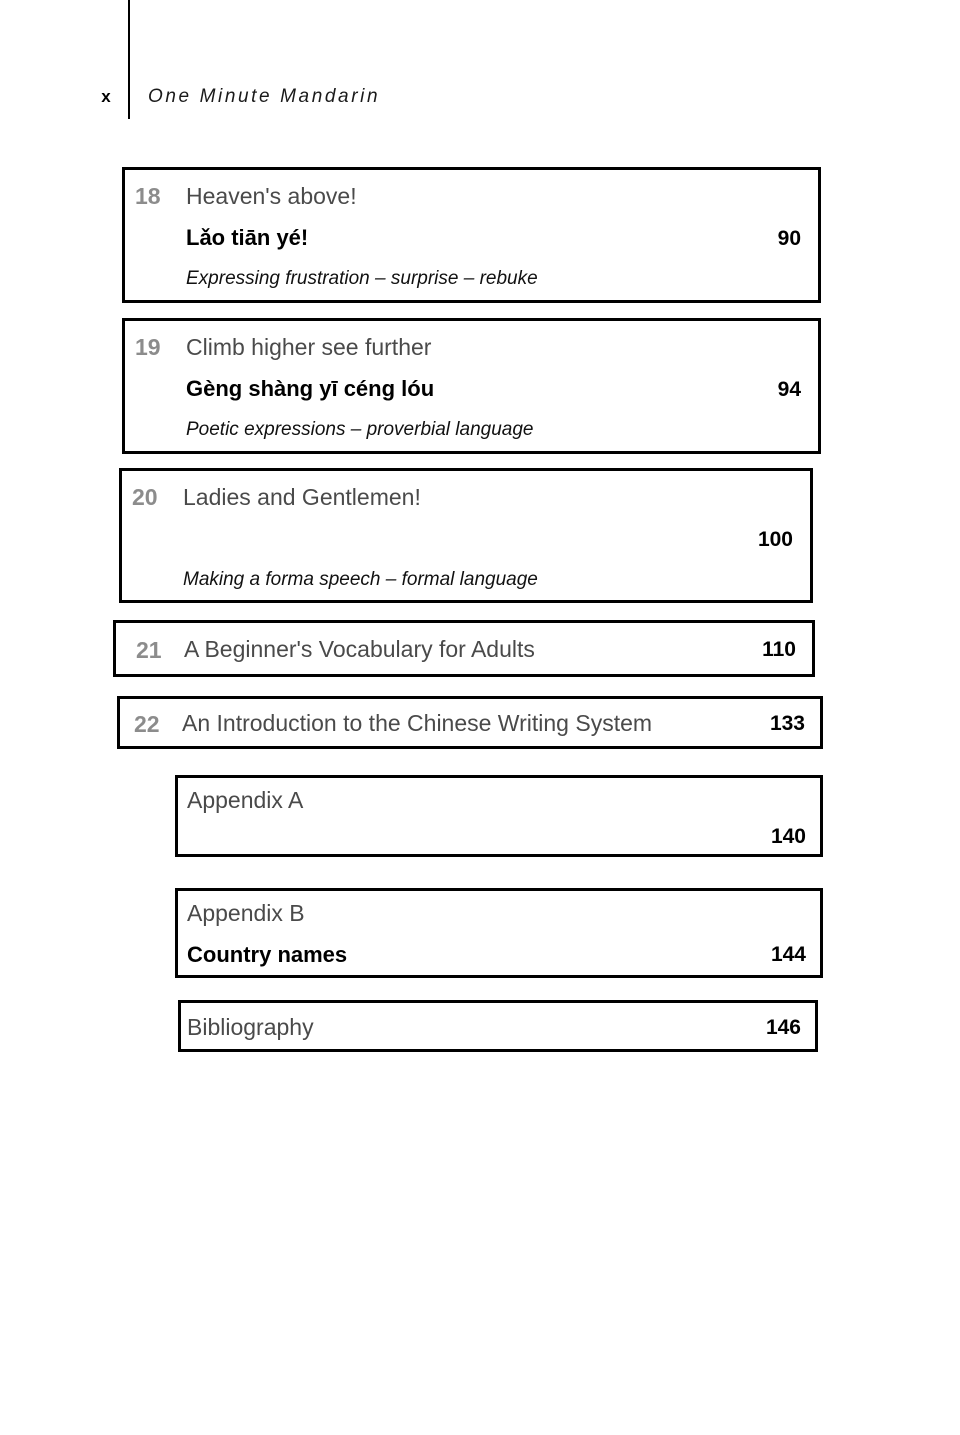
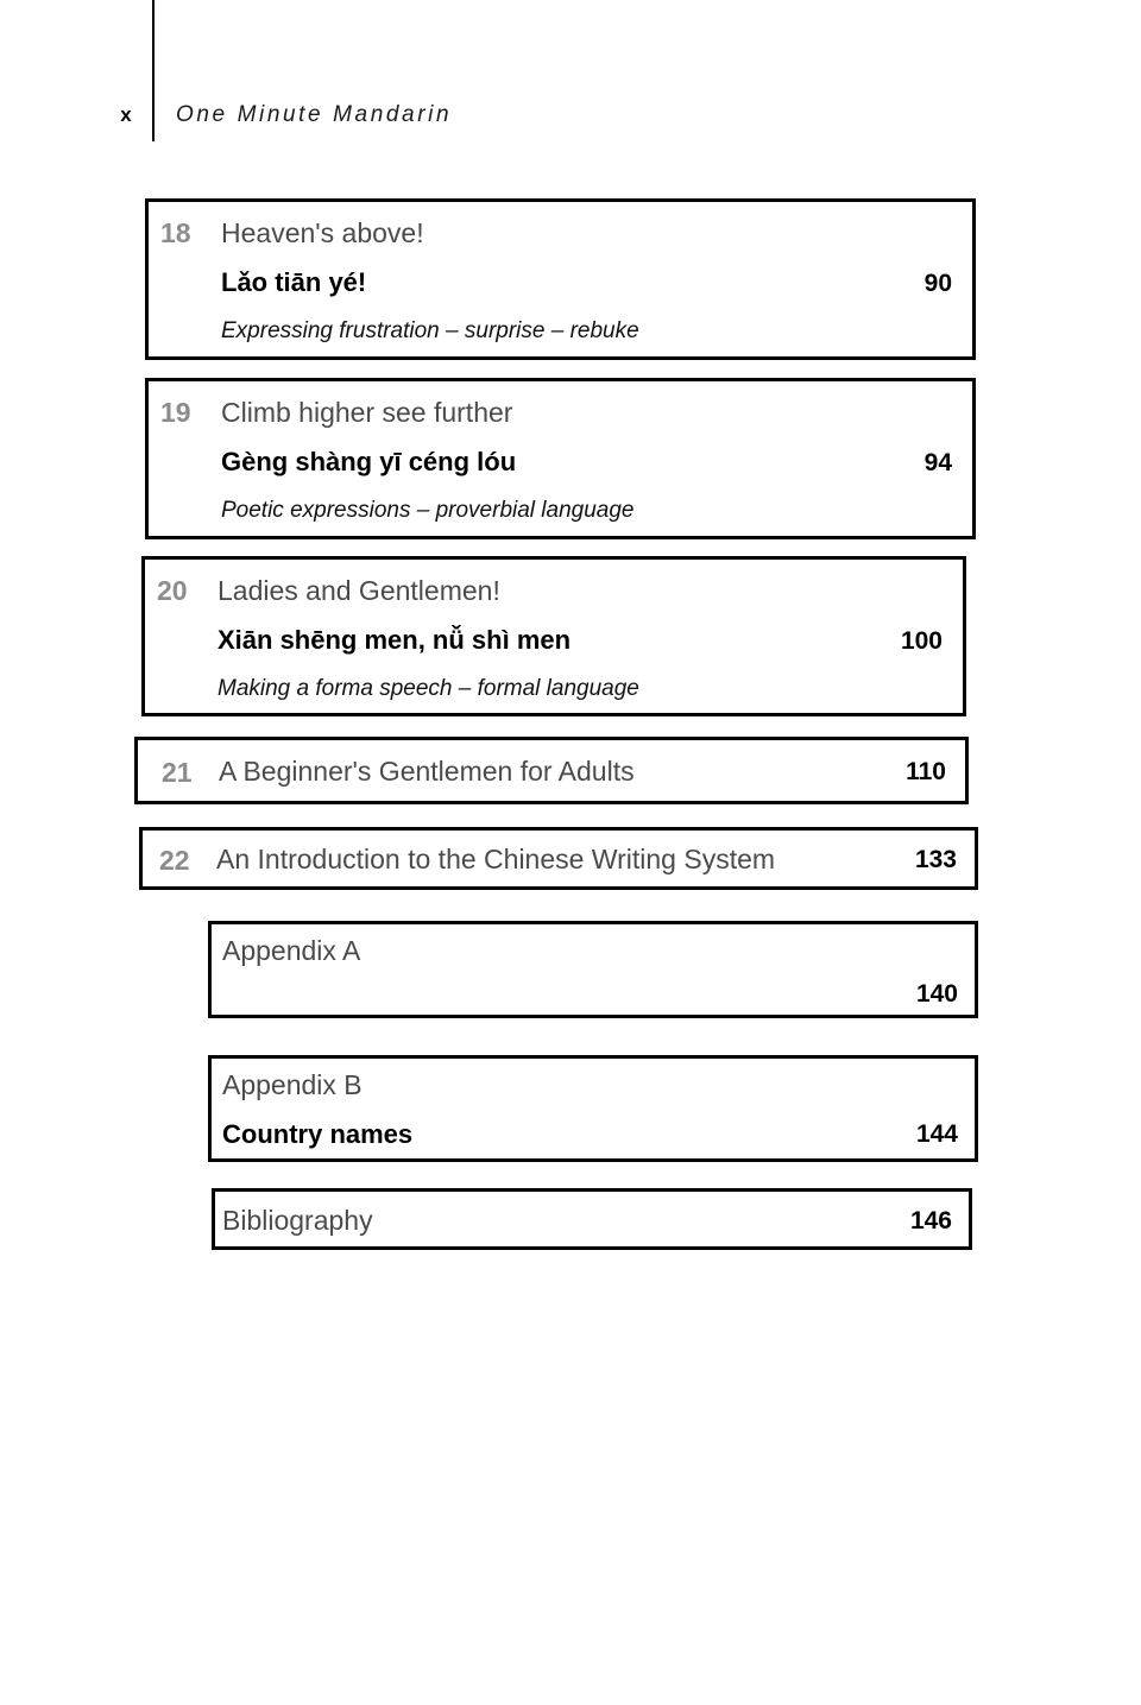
  x
  One Minute Mandarin
  18
  Heaven's above!
  Lǎo tiān yé!
  Expressing frustration – surprise – rebuke
  90
  19
  Climb higher see further
  Gèng shàng yī céng lóu
  Poetic expressions – proverbial language
  94
  20
  Ladies and Gentlemen!
+ Xiān shēng men, nǚ shì men
  Making a forma speech – formal language
  100
  21
- A Beginner's Vocabulary for Adults
+ A Beginner's Gentlemen for Adults
  110
  22
  An Introduction to the Chinese Writing System
  133
  Appendix A
  140
  Appendix B
  Country names
  144
  Bibliography
  146
